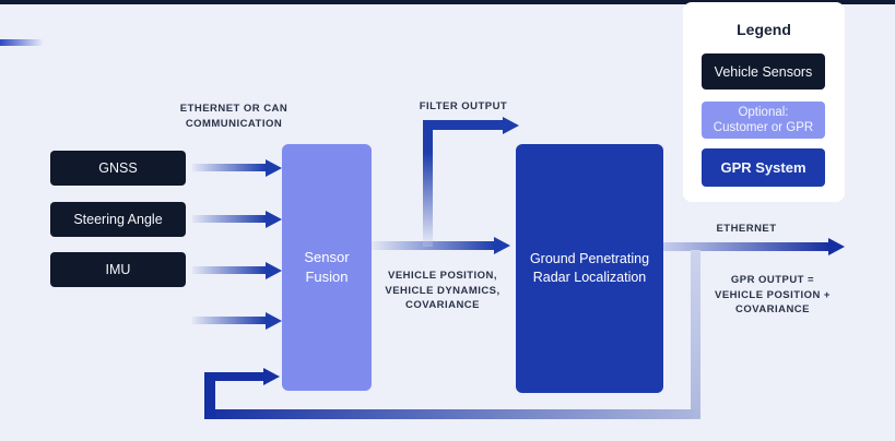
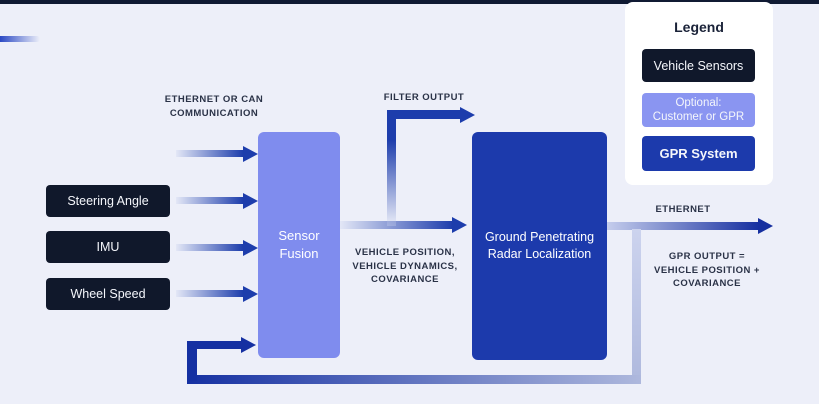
  Legend
  Vehicle Sensors
  Optional:
  Customer or GPR
  GPR System
- GNSS
  Steering Angle
  IMU
+ Wheel Speed
  ETHERNET OR CAN
  COMMUNICATION
  Sensor
  Fusion
  VEHICLE POSITION,
  VEHICLE DYNAMICS,
  COVARIANCE
  FILTER OUTPUT
  Ground Penetrating
  Radar Localization
  ETHERNET
  GPR OUTPUT =
  VEHICLE POSITION +
  COVARIANCE
